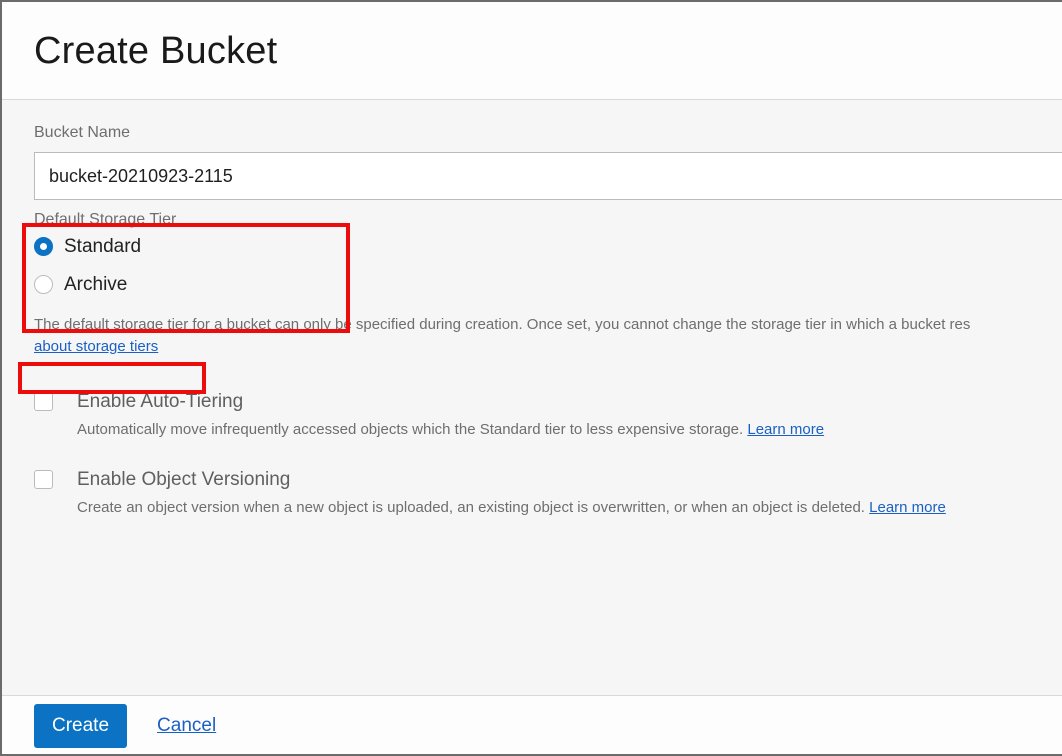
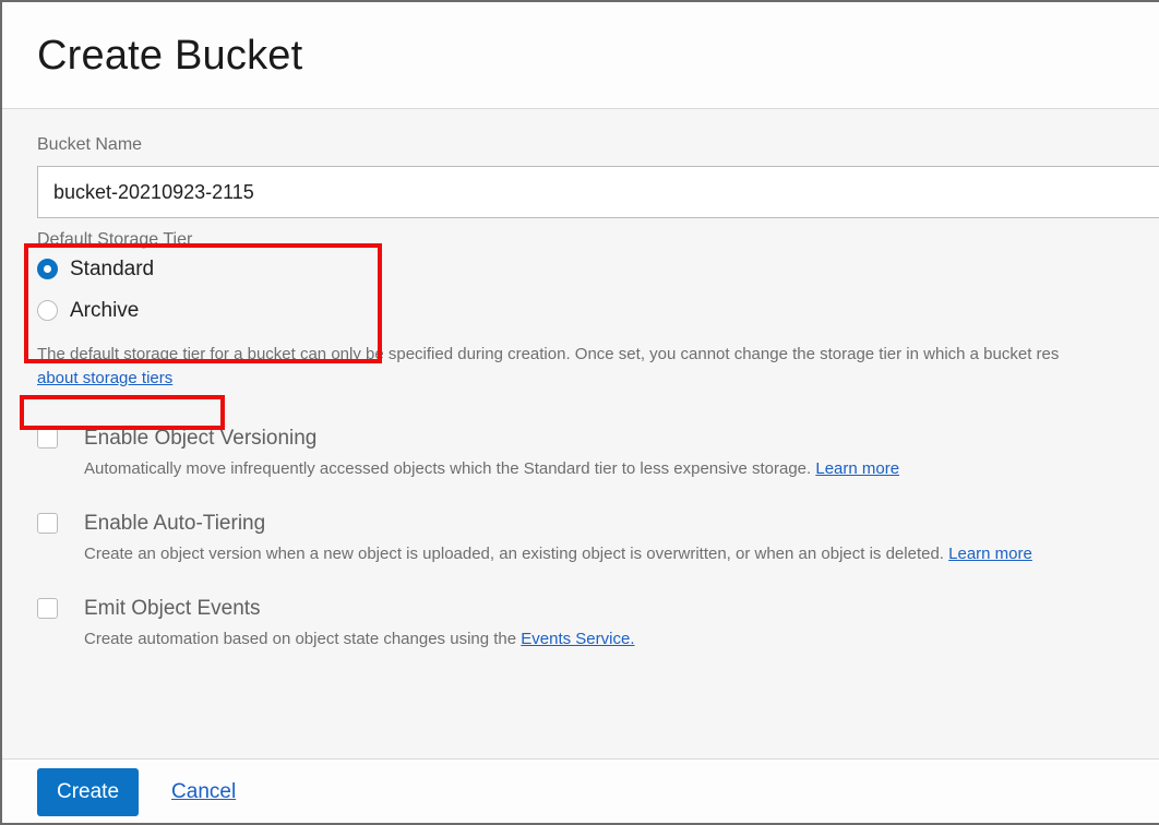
  Create Bucket
  Bucket Name
  bucket-20210923-2115
  Default Storage Tier
  Standard
  Archive
  The default storage tier for a bucket can only be specified during creation. Once set, you cannot change the storage tier in which a bucket res
  about storage tiers
- Enable Auto-Tiering
+ Enable Object Versioning
  Automatically move infrequently accessed objects which the Standard tier to less expensive storage. Learn more
- Enable Object Versioning
+ Enable Auto-Tiering
  Create an object version when a new object is uploaded, an existing object is overwritten, or when an object is deleted. Learn more
+ Emit Object Events
+ Create automation based on object state changes using the Events Service.
  Create
  Cancel
